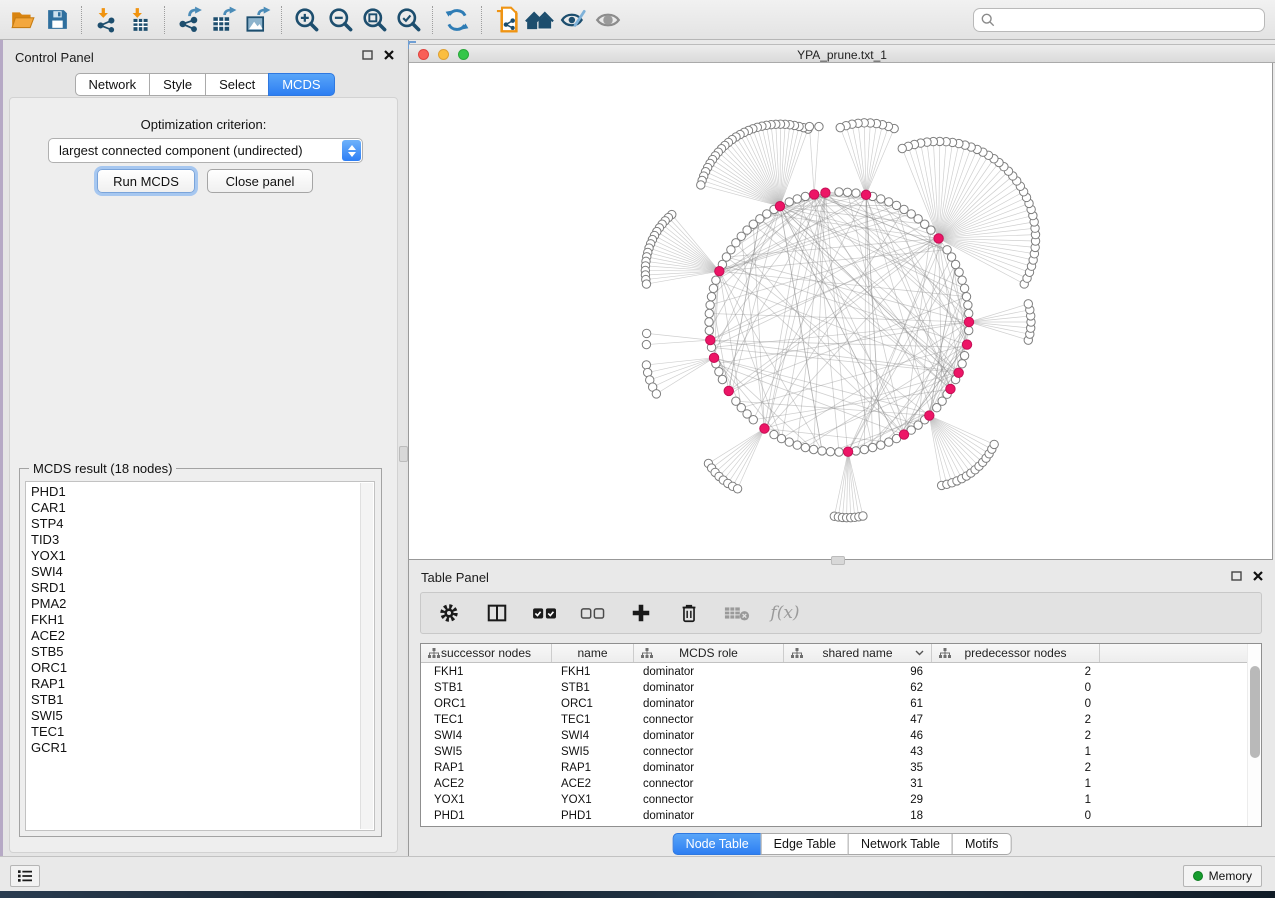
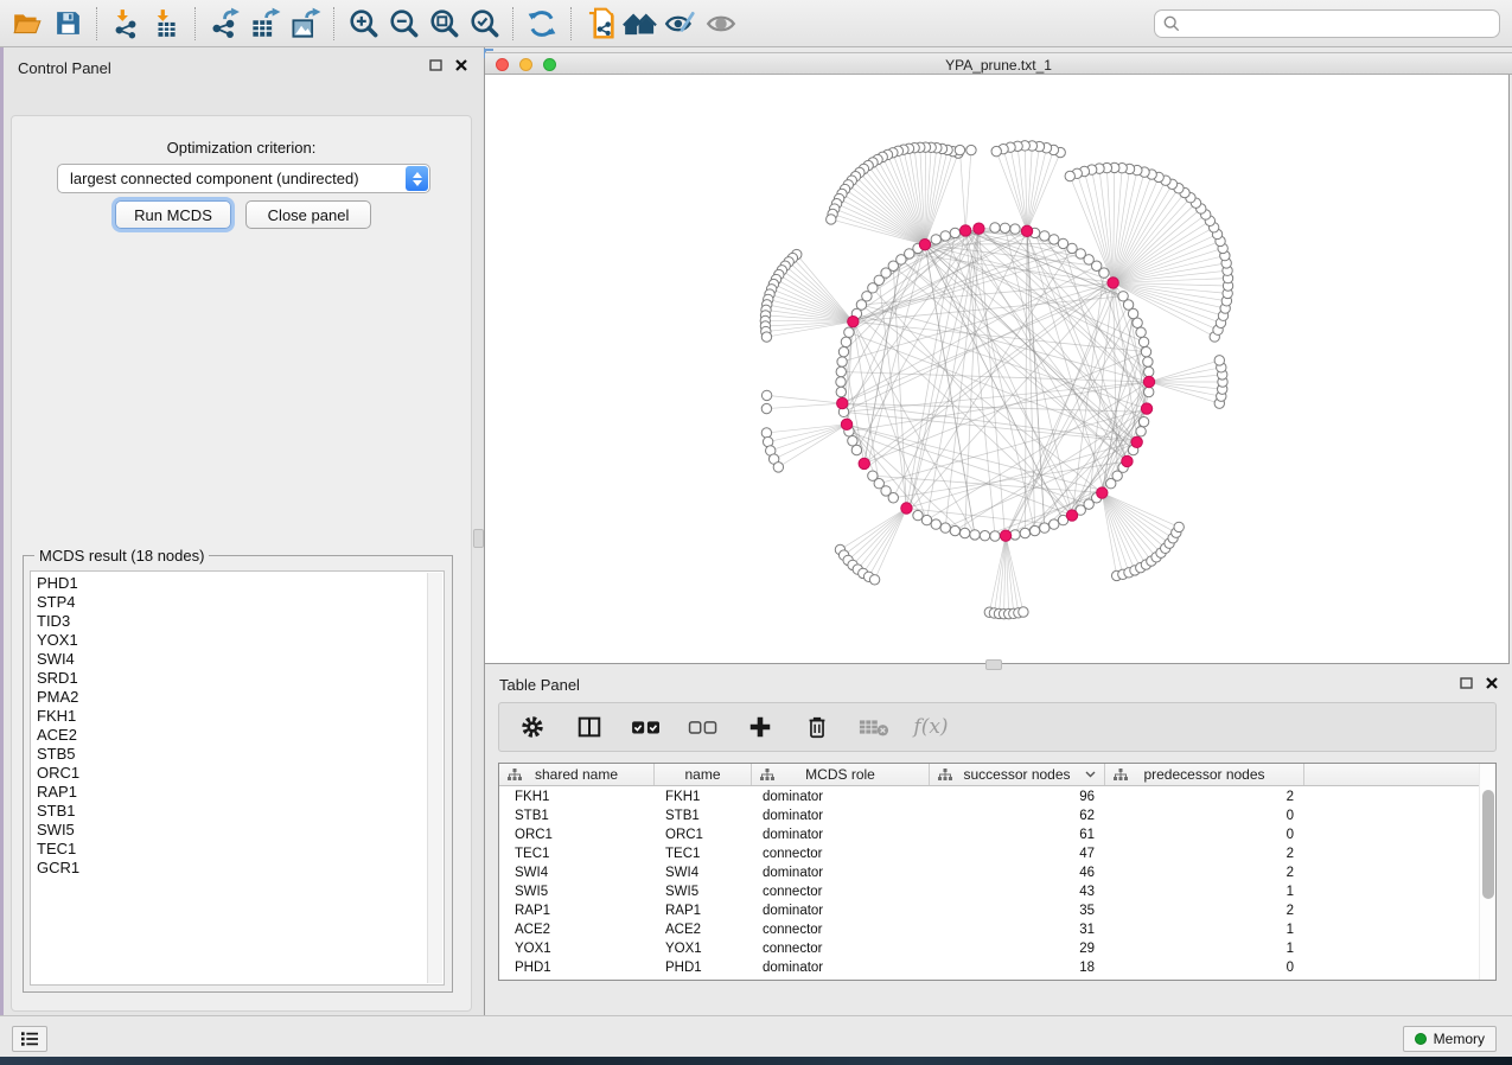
  Control Panel
- Network
- Style
- Select
- MCDS
  Optimization criterion:
  largest connected component (undirected)
  Run MCDS
  Close panel
  MCDS result (18 nodes)
  PHD1
- CAR1
  STP4
  TID3
  YOX1
  SWI4
  SRD1
  PMA2
  FKH1
  ACE2
  STB5
  ORC1
  RAP1
  STB1
  SWI5
  TEC1
  GCR1
  YPA_prune.txt_1
  Table Panel
  f(x)
- successor nodes
+ shared name
  name
  MCDS role
- shared name
+ successor nodes
  predecessor nodes
  FKH1
  FKH1
  dominator
  96
  2
  STB1
  STB1
  dominator
  62
  0
  ORC1
  ORC1
  dominator
  61
  0
  TEC1
  TEC1
  connector
  47
  2
  SWI4
  SWI4
  dominator
  46
  2
  SWI5
  SWI5
  connector
  43
  1
  RAP1
  RAP1
  dominator
  35
  2
  ACE2
  ACE2
  connector
  31
  1
  YOX1
  YOX1
  connector
  29
  1
  PHD1
  PHD1
  dominator
  18
  0
- Node Table
- Edge Table
- Network Table
- Motifs
  Memory
